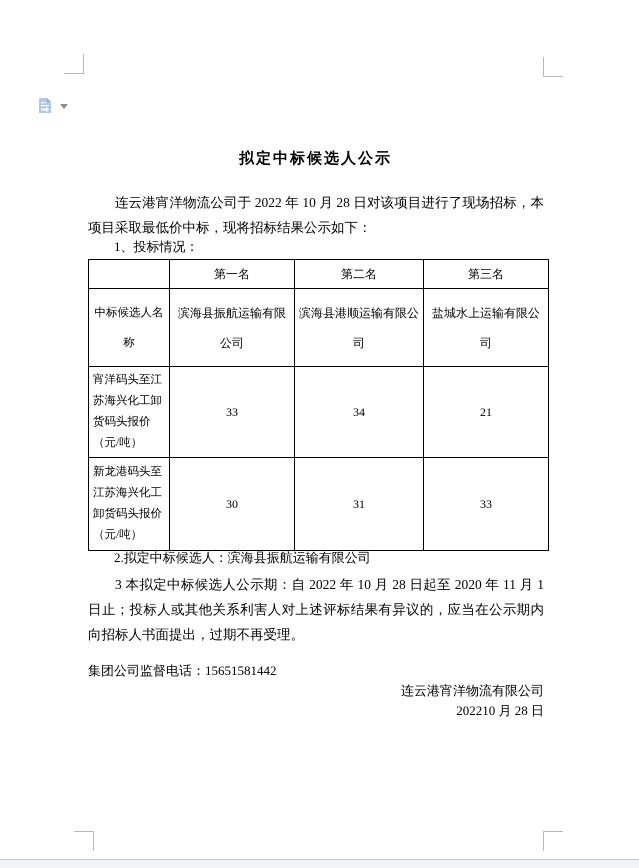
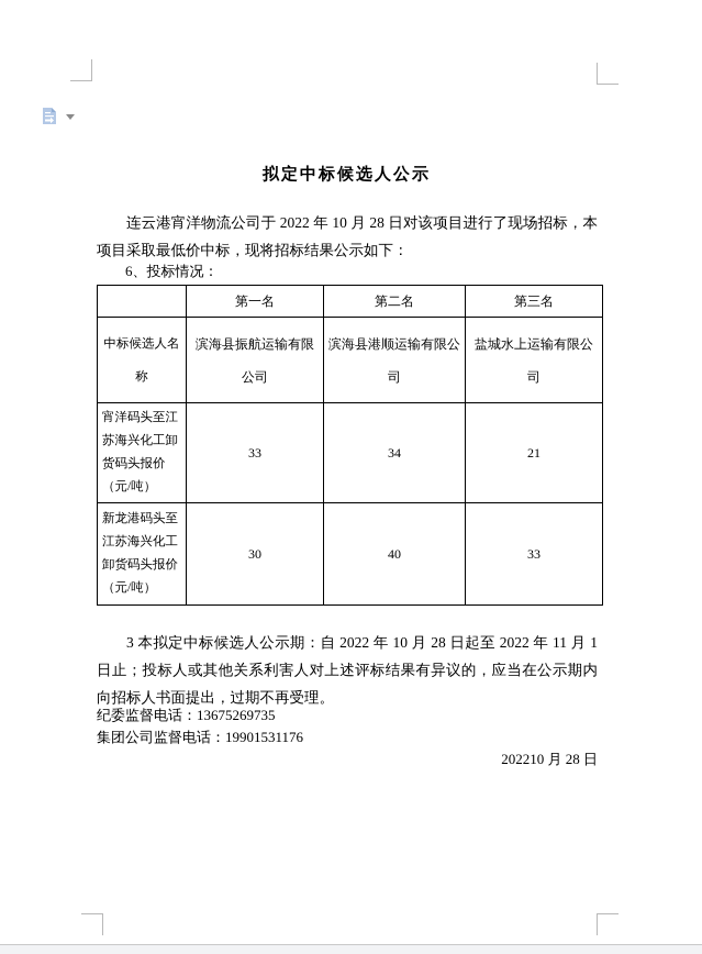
  拟定中标候选人公示
  连云港宵洋物流公司于 2022 年 10 月 28 日对该项目进行了现场招标，本项目采取最低价中标，现将招标结果公示如下：
- 1、投标情况：
+ 6、投标情况：
  	第一名	第二名	第三名
  中标候选人名称	滨海县振航运输有限公司	滨海县港顺运输有限公司	盐城水上运输有限公司
  宵洋码头至江苏海兴化工卸货码头报价（元/吨）	33	34	21
- 新龙港码头至江苏海兴化工卸货码头报价（元/吨）	30	31	33
+ 新龙港码头至江苏海兴化工卸货码头报价（元/吨）	30	40	33
- 2.拟定中标候选人：滨海县振航运输有限公司
- 3 本拟定中标候选人公示期：自 2022 年 10 月 28 日起至 2020 年 11 月 1 日止；投标人或其他关系利害人对上述评标结果有异议的，应当在公示期内向招标人书面提出，过期不再受理。
+ 3 本拟定中标候选人公示期：自 2022 年 10 月 28 日起至 2022 年 11 月 1 日止；投标人或其他关系利害人对上述评标结果有异议的，应当在公示期内向招标人书面提出，过期不再受理。
+ 纪委监督电话：13675269735
- 集团公司监督电话：15651581442
+ 集团公司监督电话：19901531176
- 连云港宵洋物流有限公司
  202210 月 28 日
